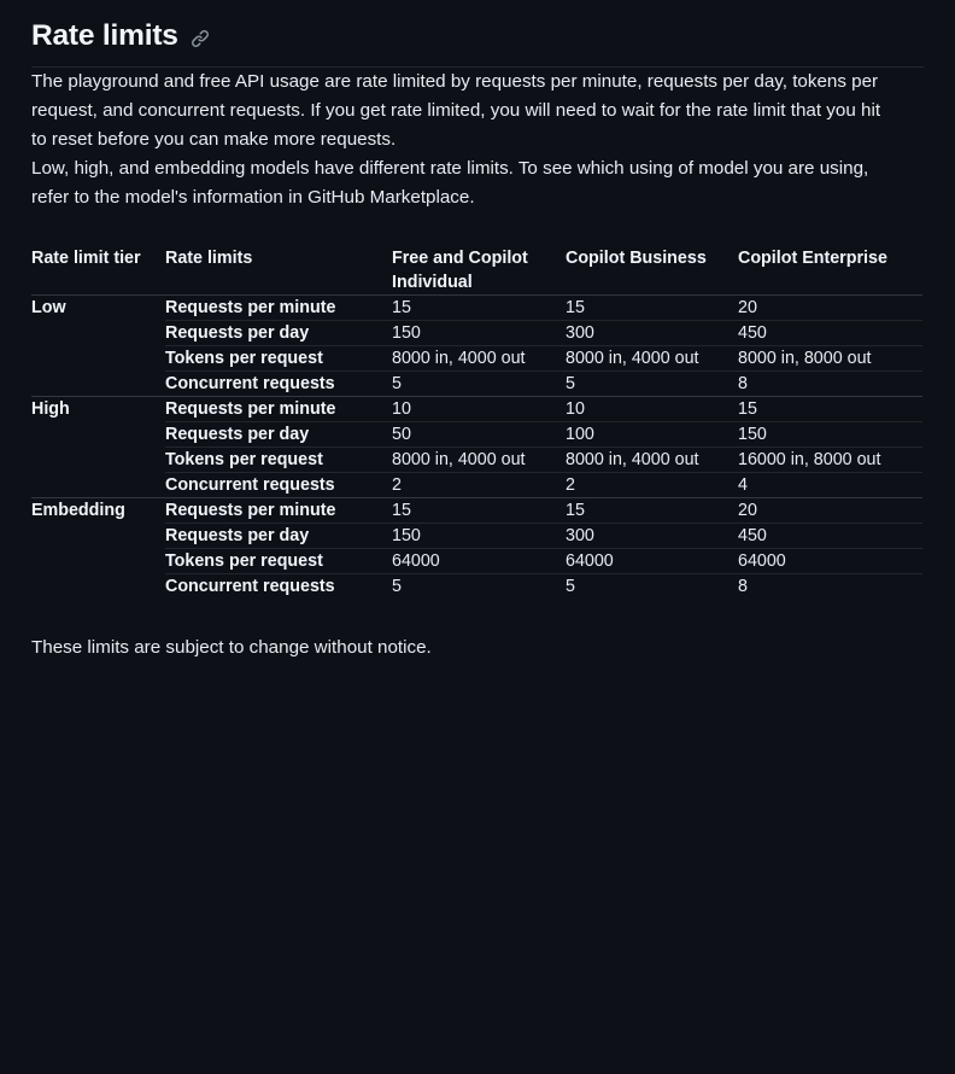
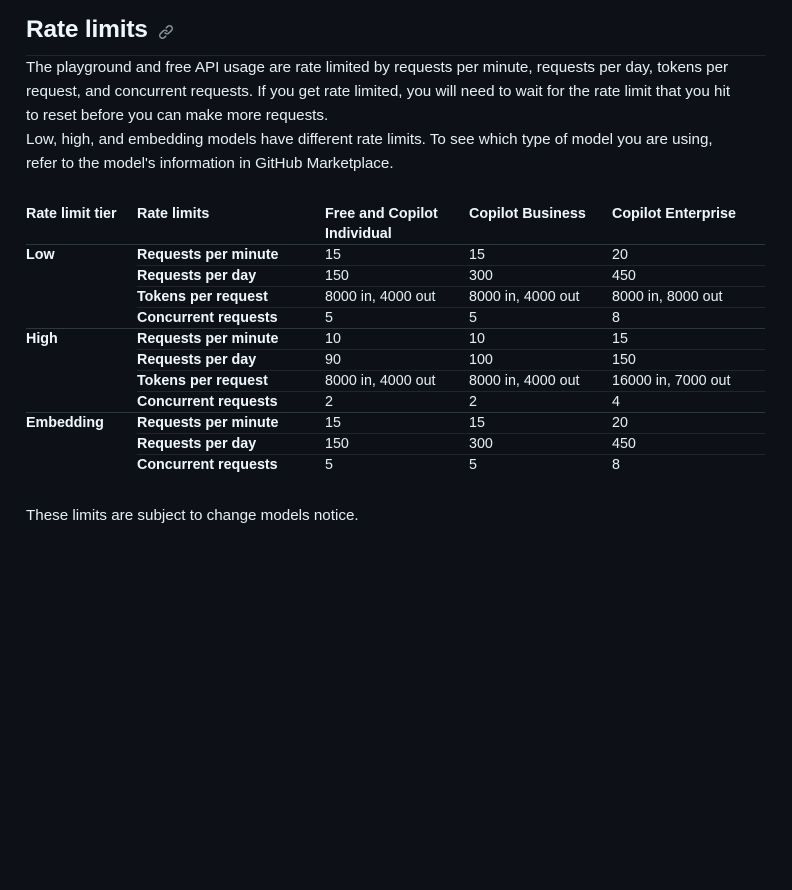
  Rate limits
  The playground and free API usage are rate limited by requests per minute, requests per day, tokens per request, and concurrent requests. If you get rate limited, you will need to wait for the rate limit that you hit to reset before you can make more requests.
- Low, high, and embedding models have different rate limits. To see which using of model you are using, refer to the model's information in GitHub Marketplace.
+ Low, high, and embedding models have different rate limits. To see which type of model you are using, refer to the model's information in GitHub Marketplace.
  Rate limit tier	Rate limits	Free and Copilot Individual	Copilot Business	Copilot Enterprise
  Low	Requests per minute	15	15	20
  	Requests per day	150	300	450
  	Tokens per request	8000 in, 4000 out	8000 in, 4000 out	8000 in, 8000 out
  	Concurrent requests	5	5	8
  High	Requests per minute	10	10	15
- 	Requests per day	50	100	150
+ 	Requests per day	90	100	150
- 	Tokens per request	8000 in, 4000 out	8000 in, 4000 out	16000 in, 8000 out
+ 	Tokens per request	8000 in, 4000 out	8000 in, 4000 out	16000 in, 7000 out
  	Concurrent requests	2	2	4
  Embedding	Requests per minute	15	15	20
  	Requests per day	150	300	450
- 	Tokens per request	64000	64000	64000
  	Concurrent requests	5	5	8
- These limits are subject to change without notice.
+ These limits are subject to change models notice.
